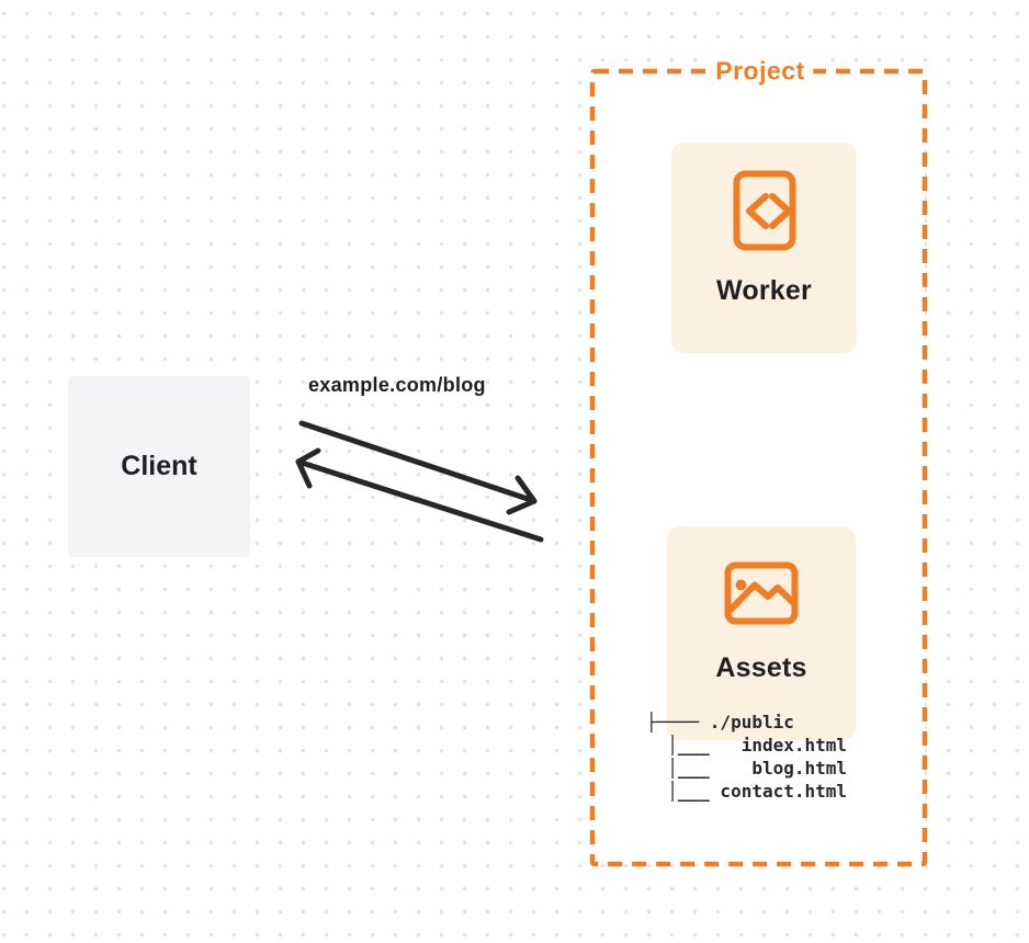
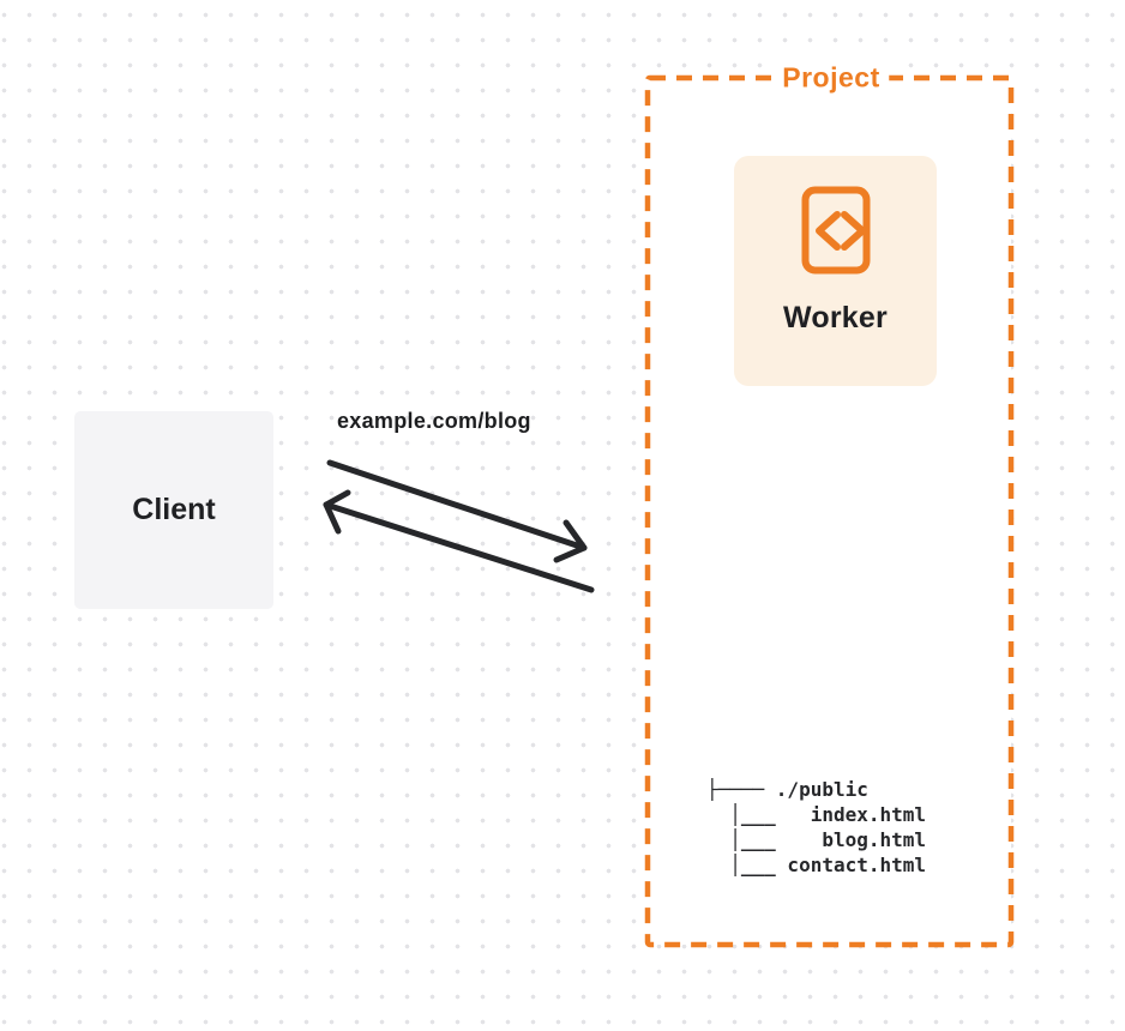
  Project
  Worker
- Assets
  ├──── ./public
  │___ index.html
  │___ blog.html
  │___ contact.html
  Client
  example.com/blog
